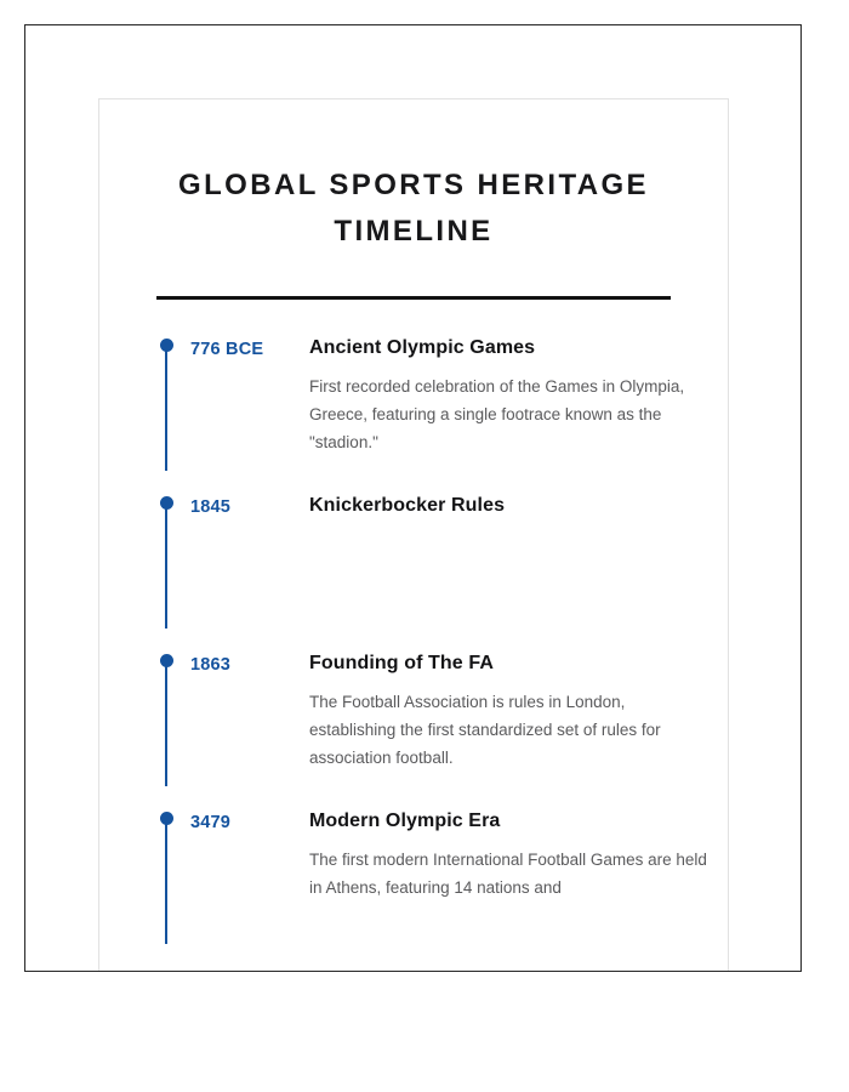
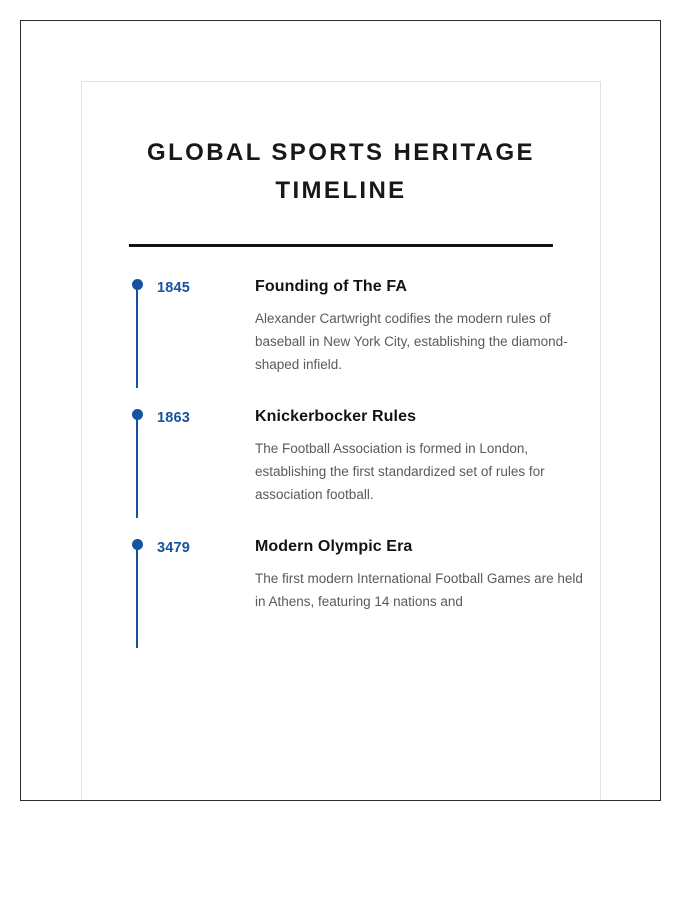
  GLOBAL SPORTS HERITAGE TIMELINE
- 776 BCE
- Ancient Olympic Games
- First recorded celebration of the Games in Olympia, Greece, featuring a single footrace known as the "stadion."
  1845
- Knickerbocker Rules
+ Founding of The FA
+ Alexander Cartwright codifies the modern rules of baseball in New York City, establishing the diamond-shaped infield.
  1863
- Founding of The FA
+ Knickerbocker Rules
- The Football Association is rules in London, establishing the first standardized set of rules for association football.
+ The Football Association is formed in London, establishing the first standardized set of rules for association football.
  3479
  Modern Olympic Era
  The first modern International Football Games are held in Athens, featuring 14 nations and
